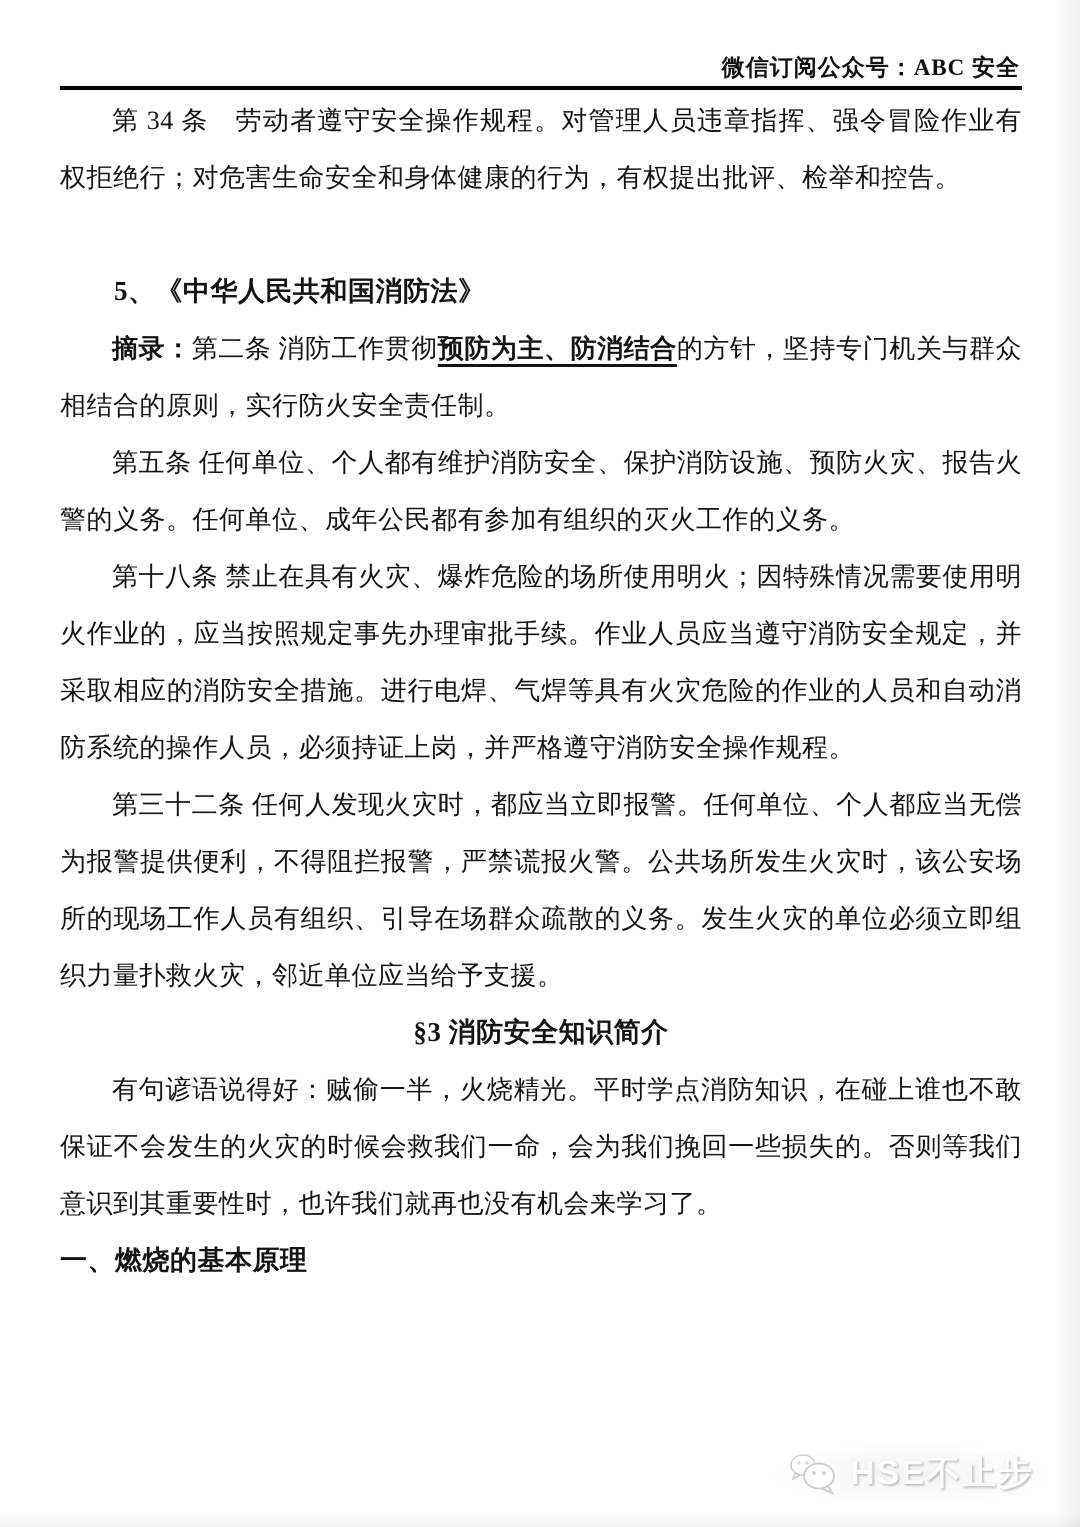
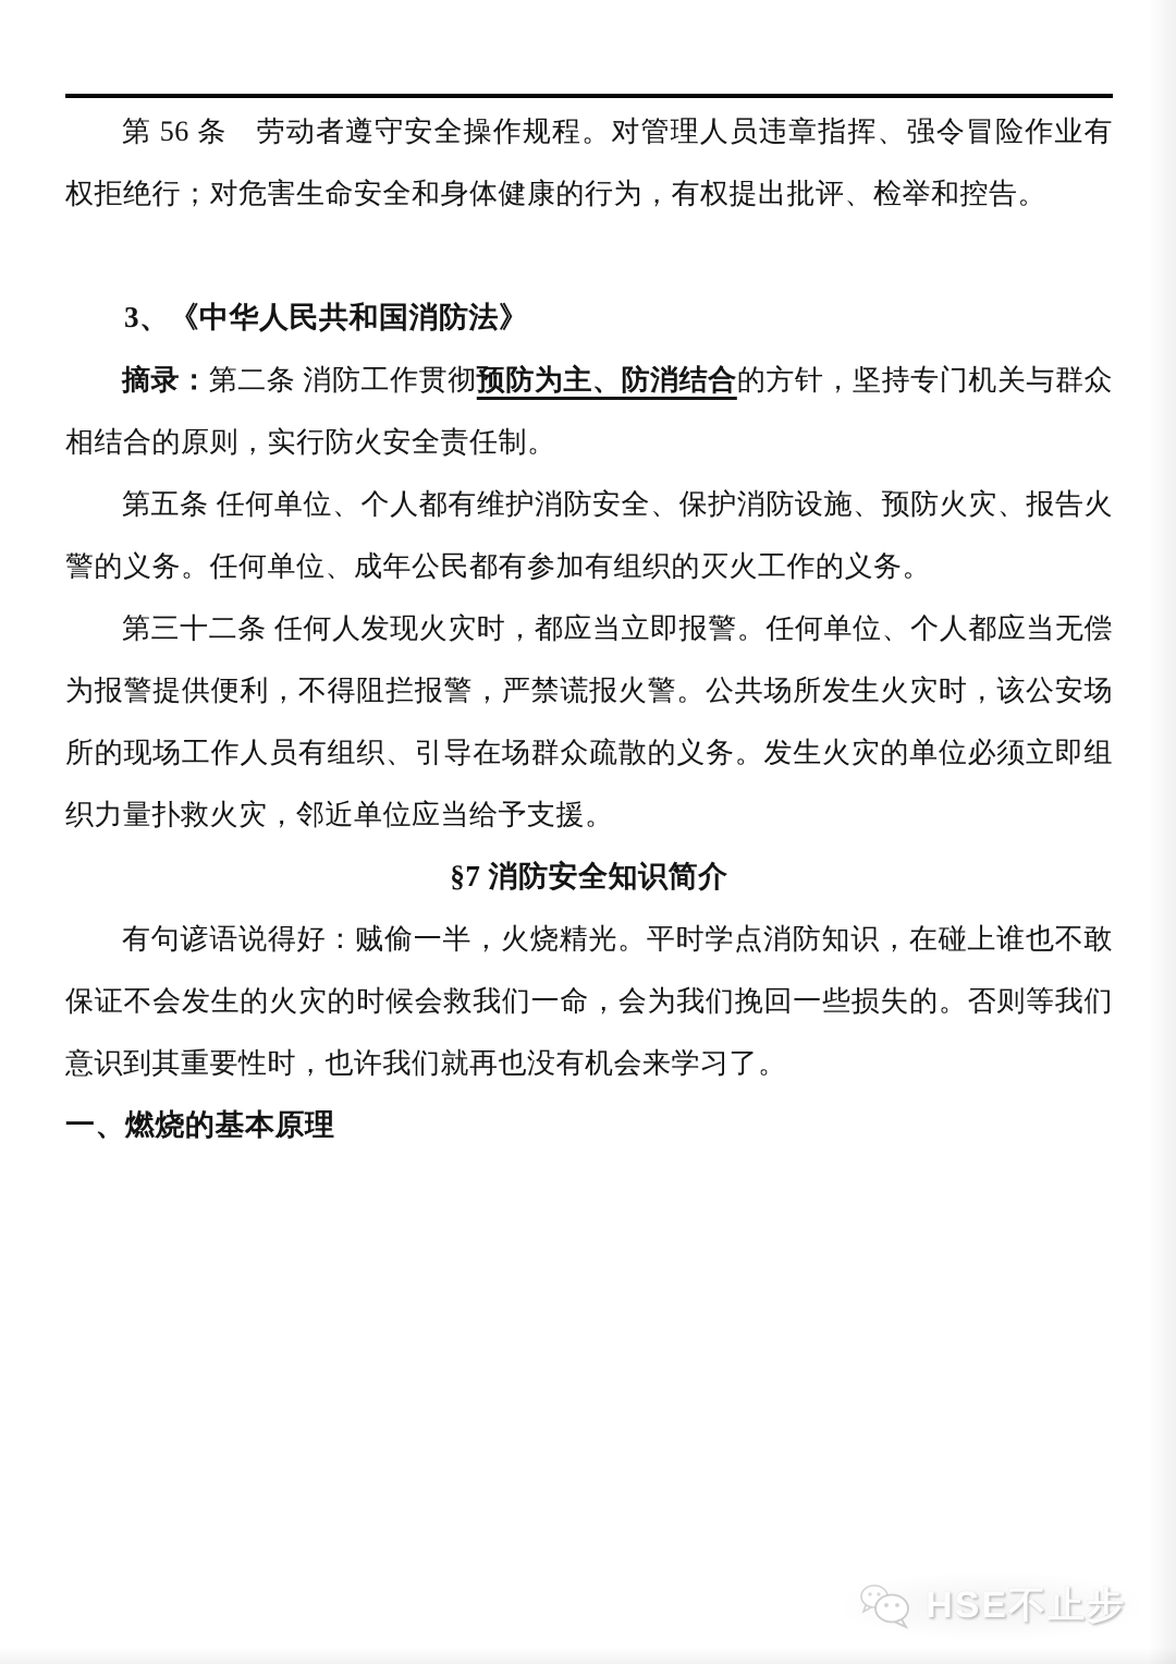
- 微信订阅公众号：ABC 安全
- 第 34 条 劳动者遵守安全操作规程。对管理人员违章指挥、强令冒险作业有权拒绝行；对危害生命安全和身体健康的行为，有权提出批评、检举和控告。
+ 第 56 条 劳动者遵守安全操作规程。对管理人员违章指挥、强令冒险作业有权拒绝行；对危害生命安全和身体健康的行为，有权提出批评、检举和控告。
- 5、《中华人民共和国消防法》
+ 3、《中华人民共和国消防法》
  摘录：第二条 消防工作贯彻预防为主、防消结合的方针，坚持专门机关与群众相结合的原则，实行防火安全责任制。
  第五条 任何单位、个人都有维护消防安全、保护消防设施、预防火灾、报告火警的义务。任何单位、成年公民都有参加有组织的灭火工作的义务。
- 第十八条 禁止在具有火灾、爆炸危险的场所使用明火；因特殊情况需要使用明火作业的，应当按照规定事先办理审批手续。作业人员应当遵守消防安全规定，并采取相应的消防安全措施。进行电焊、气焊等具有火灾危险的作业的人员和自动消防系统的操作人员，必须持证上岗，并严格遵守消防安全操作规程。
  第三十二条 任何人发现火灾时，都应当立即报警。任何单位、个人都应当无偿为报警提供便利，不得阻拦报警，严禁谎报火警。公共场所发生火灾时，该公安场所的现场工作人员有组织、引导在场群众疏散的义务。发生火灾的单位必须立即组织力量扑救火灾，邻近单位应当给予支援。
- §3 消防安全知识简介
+ §7 消防安全知识简介
  有句谚语说得好：贼偷一半，火烧精光。平时学点消防知识，在碰上谁也不敢保证不会发生的火灾的时候会救我们一命，会为我们挽回一些损失的。否则等我们意识到其重要性时，也许我们就再也没有机会来学习了。
  一、燃烧的基本原理
  HSE不止步
